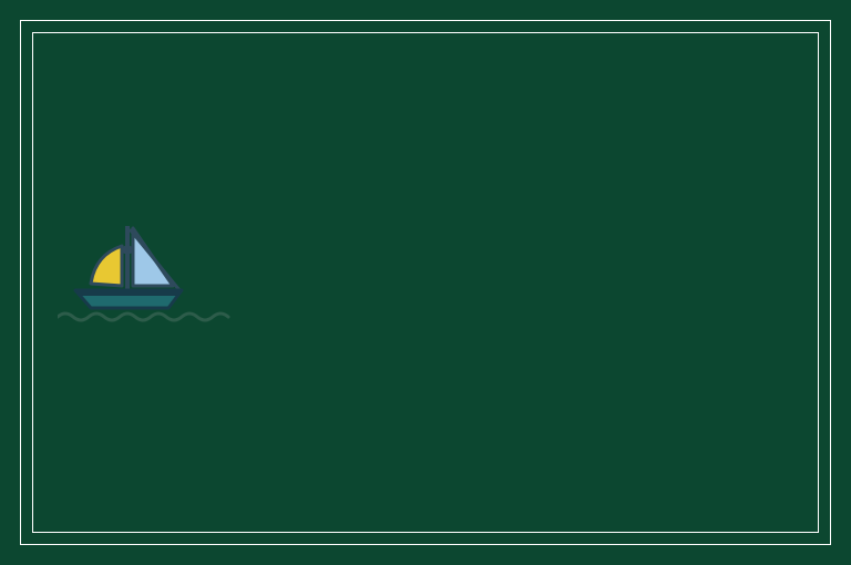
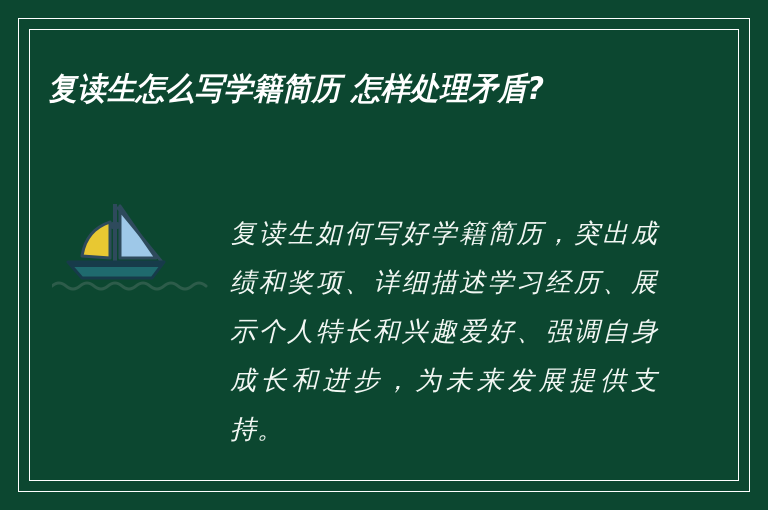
+ 复读生怎么写学籍简历 怎样处理矛盾?
+ 复读生如何写好学籍简历，突出成绩和奖项、详细描述学习经历、展示个人特长和兴趣爱好、强调自身成长和进步，为未来发展提供支持。
